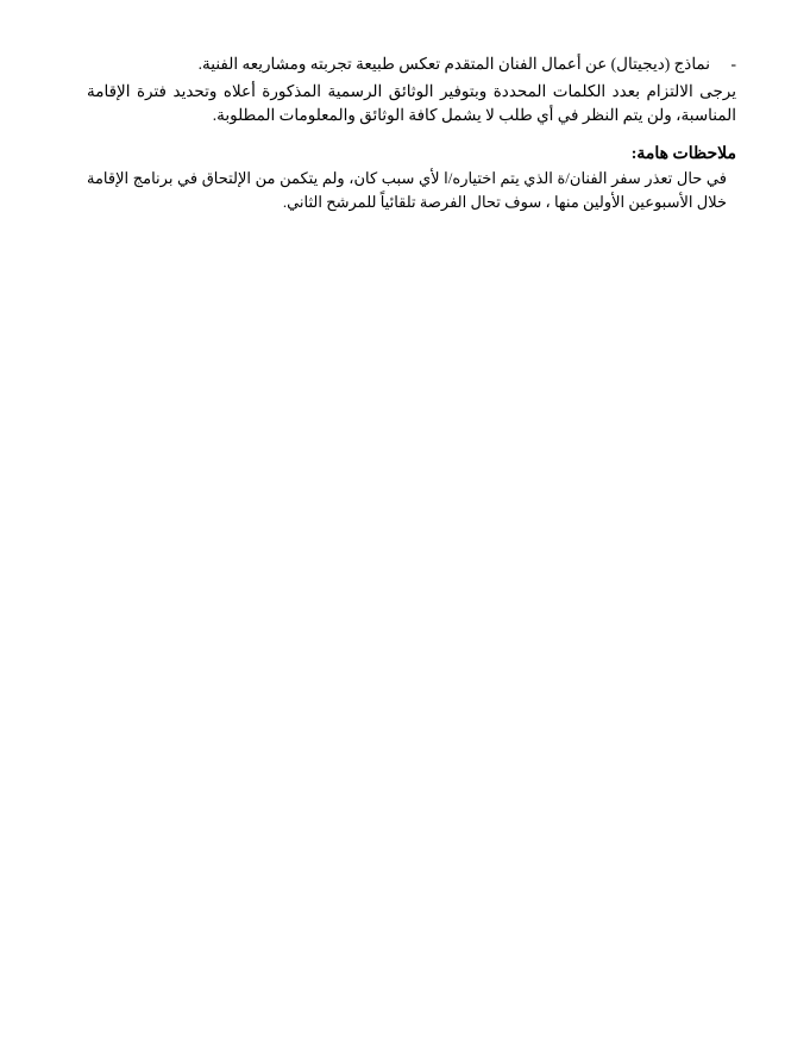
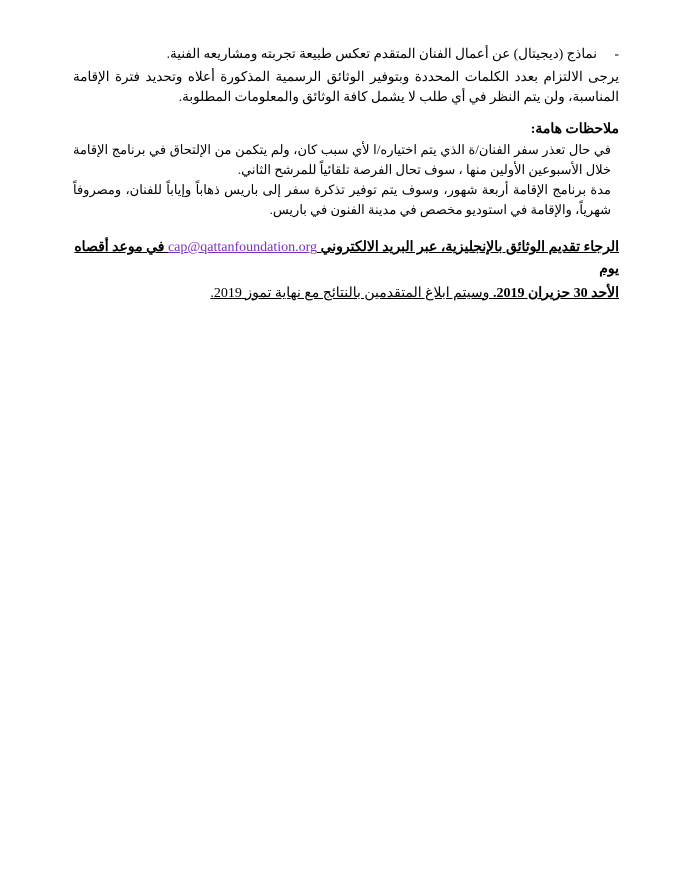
  -
  نماذج (ديجيتال) عن أعمال الفنان المتقدم تعكس طبيعة تجربته ومشاريعه الفنية.
  يرجى الالتزام بعدد الكلمات المحددة وبتوفير الوثائق الرسمية المذكورة أعلاه وتحديد فترة الإقامة المناسبة، ولن يتم النظر في أي طلب لا يشمل كافة الوثائق والمعلومات المطلوبة.
  ملاحظات هامة:
  في حال تعذر سفر الفنان/ة الذي يتم اختياره/ا لأي سبب كان، ولم يتكمن من الإلتحاق في برنامج الإقامة خلال الأسبوعين الأولين منها ، سوف تحال الفرصة تلقائياً للمرشح الثاني.
+ مدة برنامج الإقامة أربعة شهور، وسوف يتم توفير تذكرة سفر إلى باريس ذهاباً وإياباً للفنان، ومصروفاً شهرياً، والإقامة في استوديو مخصص في مدينة الفنون في باريس.
+ الرجاء تقديم الوثائق بالإنجليزية، عبر البريد الالكتروني cap@qattanfoundation.org في موعد أقصاه يوم
+ الأحد 30 حزيران 2019. وسيتم ابلاغ المتقدمين بالنتائج مع نهاية تموز 2019.
